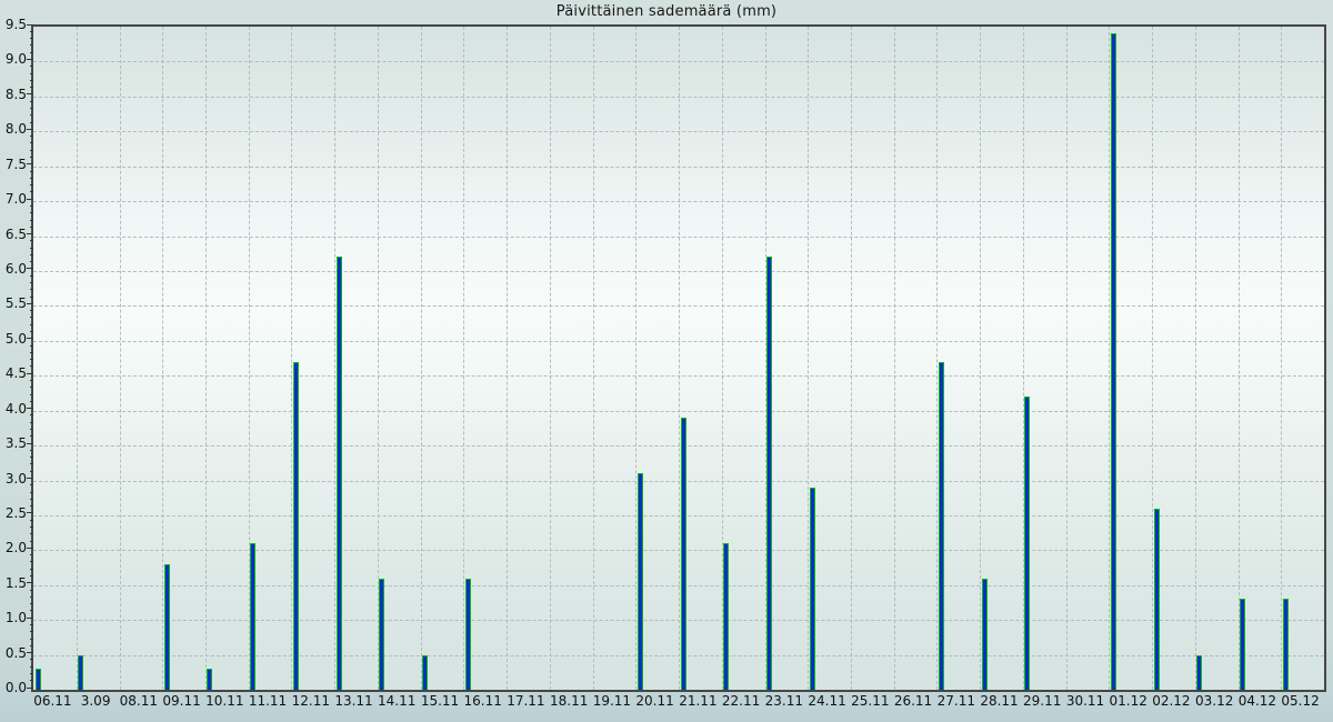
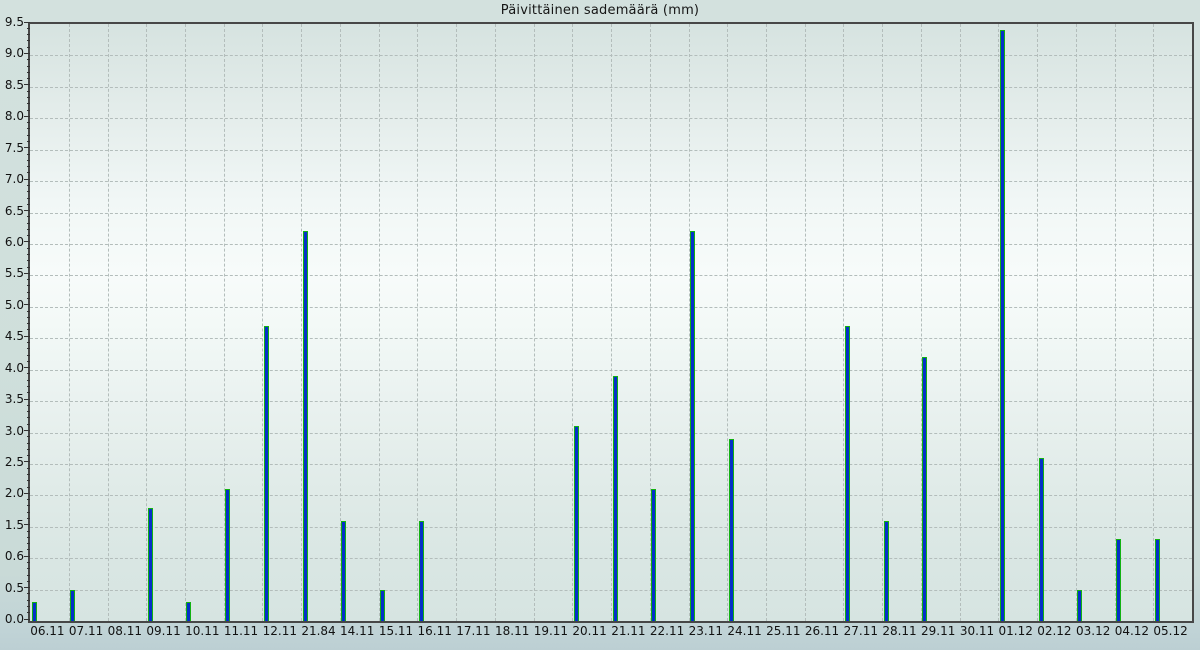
  Päivittäinen sademäärä (mm)
  0.0
  0.5
- 1.0
+ 0.6
  1.5
  2.0
  2.5
  3.0
  3.5
  4.0
  4.5
  5.0
  5.5
  6.0
  6.5
  7.0
  7.5
  8.0
  8.5
  9.0
  9.5
  06.11
- 3.09
+ 07.11
  08.11
  09.11
  10.11
  11.11
  12.11
- 13.11
+ 21.84
  14.11
  15.11
  16.11
  17.11
  18.11
  19.11
  20.11
  21.11
  22.11
  23.11
  24.11
  25.11
  26.11
  27.11
  28.11
  29.11
  30.11
  01.12
  02.12
  03.12
  04.12
  05.12
